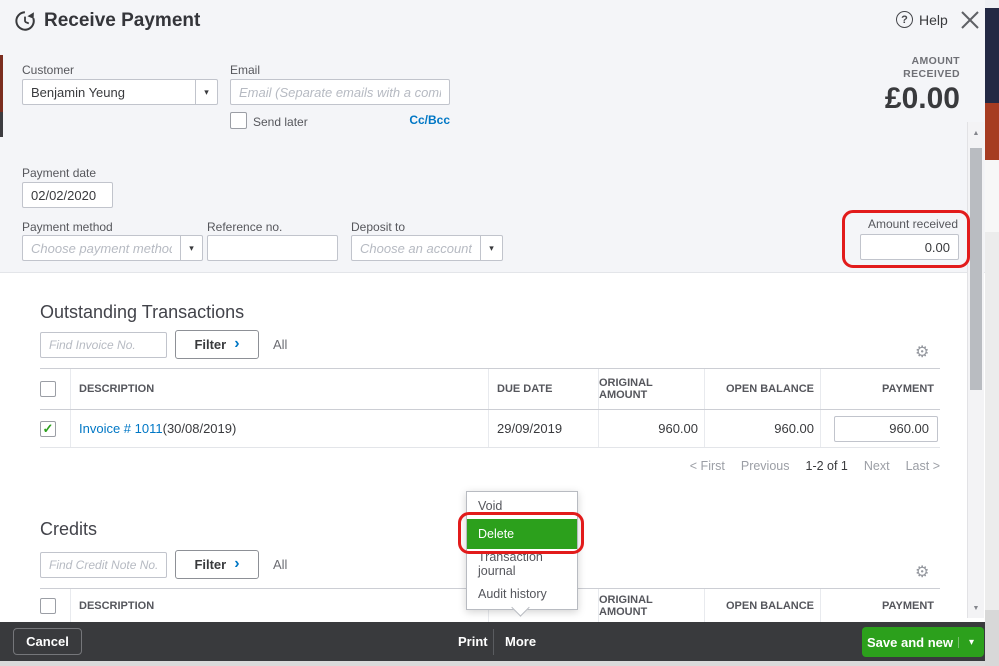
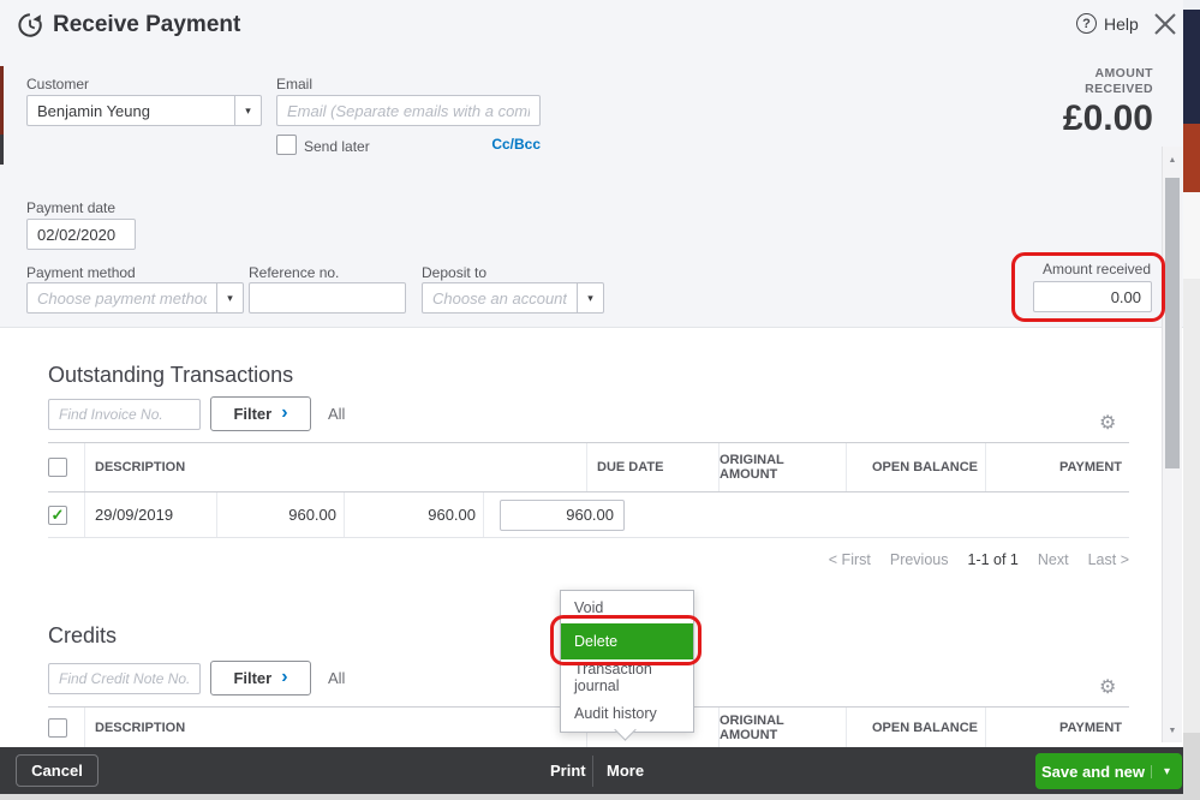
  Receive Payment
  ?
  Help
  Customer
  Benjamin Yeung
  ▾
  Email
  Email (Separate emails with a com
  Send later
  Cc/Bcc
  AMOUNT
  RECEIVED
  £0.00
  Payment date
  02/02/2020
  Payment method
  Choose payment metho
  ▾
  Reference no.
  Deposit to
  Choose an account
  ▾
  Amount received
  0.00
  Outstanding Transactions
  Find Invoice No.
  Filter
  ›
  All
  ⚙
  DESCRIPTION
  DUE DATE
  ORIGINAL AMOUNT
  OPEN BALANCE
  PAYMENT
  ✓
- Invoice # 1011
- (30/08/2019)
  29/09/2019
  960.00
  960.00
  960.00
  < First
  Previous
- 1-2 of 1
+ 1-1 of 1
  Next
  Last >
  Credits
  Find Credit Note No.
  Filter
  ›
  All
  ⚙
  DESCRIPTION
  ORIGINAL AMOUNT
  OPEN BALANCE
  PAYMENT
  Void
  Delete
  Transaction journal
  Audit history
  Cancel
  Print
  More
  Save and new
  ▾
